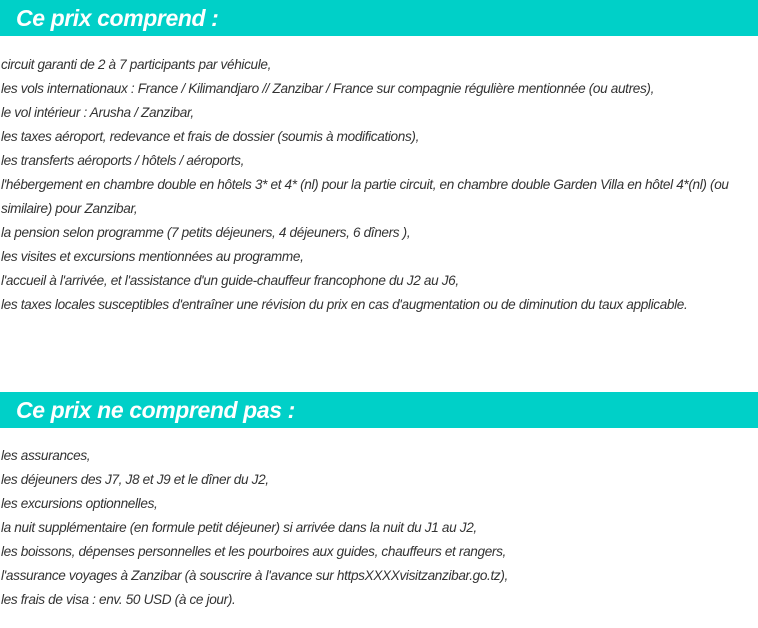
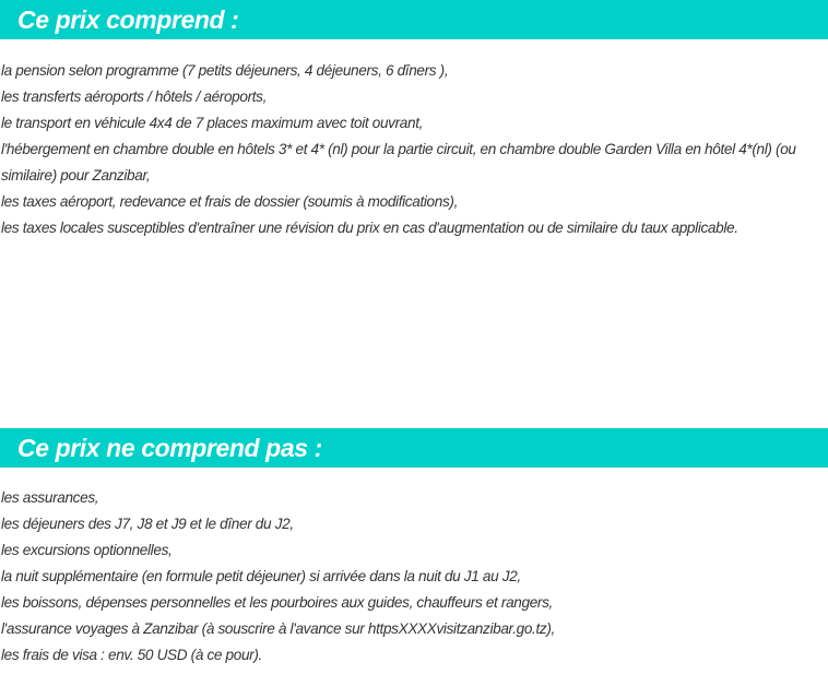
  Ce prix comprend :
- circuit garanti de 2 à 7 participants par véhicule,
- les vols internationaux : France / Kilimandjaro // Zanzibar / France sur compagnie régulière mentionnée (ou autres),
- le vol intérieur : Arusha / Zanzibar,
- les taxes aéroport, redevance et frais de dossier (soumis à modifications),
+ la pension selon programme (7 petits déjeuners, 4 déjeuners, 6 dîners ),
  les transferts aéroports / hôtels / aéroports,
+ le transport en véhicule 4x4 de 7 places maximum avec toit ouvrant,
  l'hébergement en chambre double en hôtels 3* et 4* (nl) pour la partie circuit, en chambre double Garden Villa en hôtel 4*(nl) (ou similaire) pour Zanzibar,
- la pension selon programme (7 petits déjeuners, 4 déjeuners, 6 dîners ),
+ les taxes aéroport, redevance et frais de dossier (soumis à modifications),
- les visites et excursions mentionnées au programme,
- l'accueil à l'arrivée, et l'assistance d'un guide-chauffeur francophone du J2 au J6,
- les taxes locales susceptibles d'entraîner une révision du prix en cas d'augmentation ou de diminution du taux applicable.
+ les taxes locales susceptibles d'entraîner une révision du prix en cas d'augmentation ou de similaire du taux applicable.
  Ce prix ne comprend pas :
  les assurances,
  les déjeuners des J7, J8 et J9 et le dîner du J2,
  les excursions optionnelles,
  la nuit supplémentaire (en formule petit déjeuner) si arrivée dans la nuit du J1 au J2,
  les boissons, dépenses personnelles et les pourboires aux guides, chauffeurs et rangers,
  l'assurance voyages à Zanzibar (à souscrire à l'avance sur httpsXXXXvisitzanzibar.go.tz),
- les frais de visa : env. 50 USD (à ce jour).
+ les frais de visa : env. 50 USD (à ce pour).
